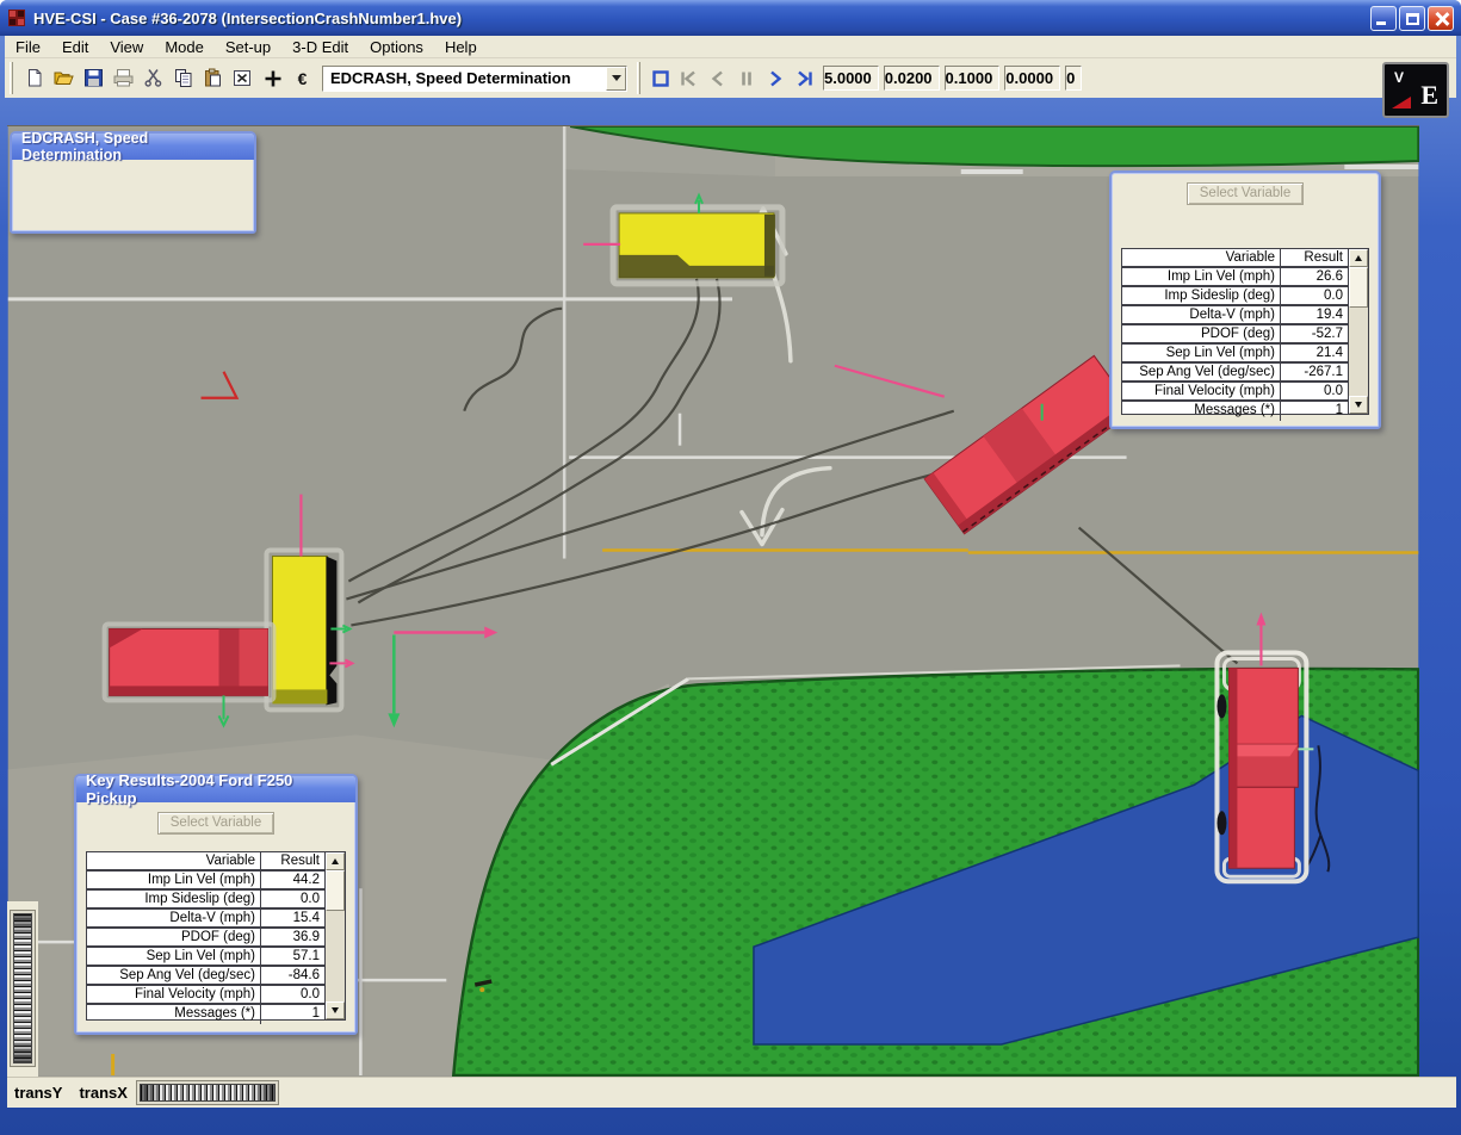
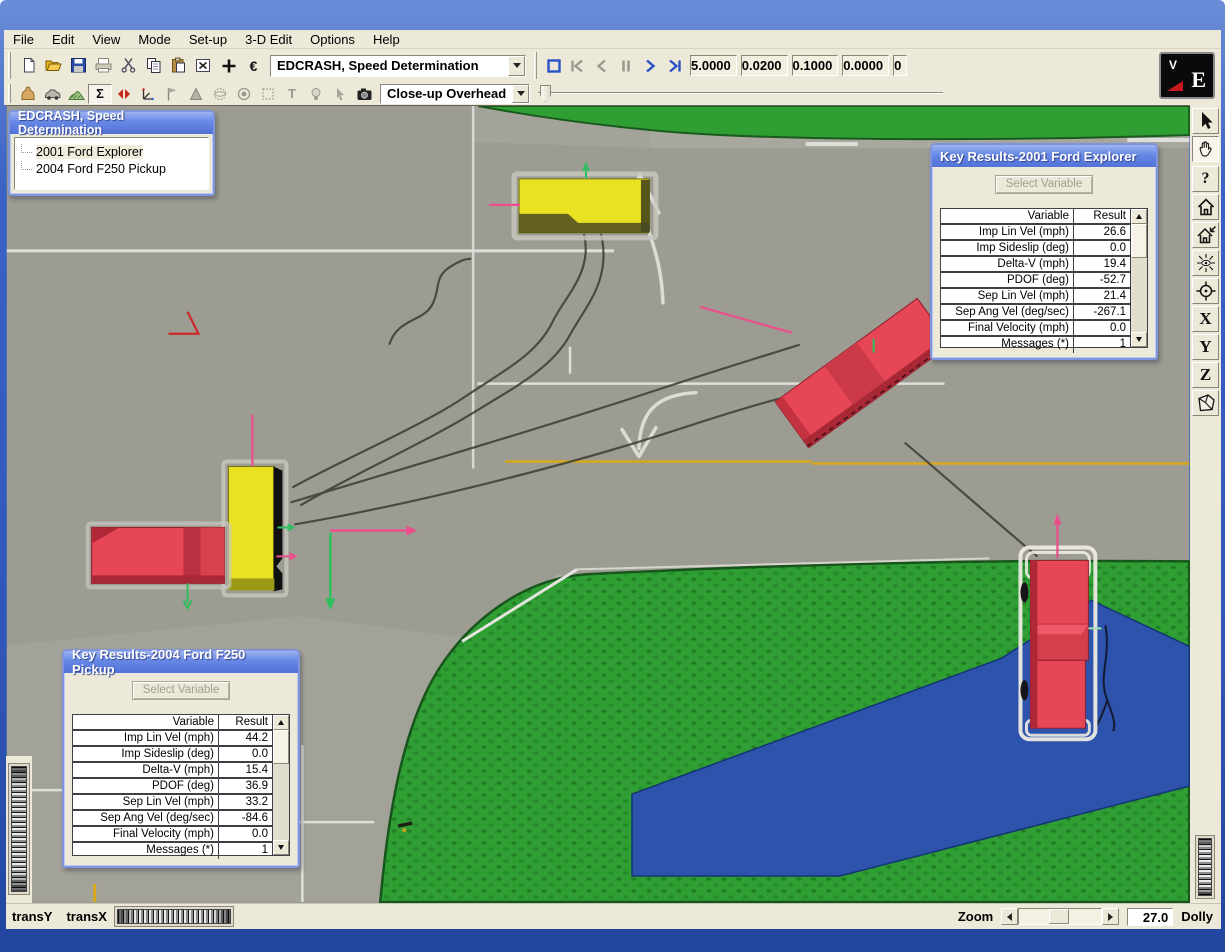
- HVE-CSI - Case #36-2078 (IntersectionCrashNumber1.hve)
  File
  Edit
  View
  Mode
  Set-up
  3-D Edit
  Options
  Help
  €
  EDCRASH, Speed Determination
  5.0000
  0.0200
  0.1000
  0.0000
  0
+ Σ
+ T
+ Close-up Overhead
  V
  E
+ ?
+ X
+ Y
+ Z
  transY
  transX
+ Zoom
+ 27.0
+ Dolly
  EDCRASH, Speed Determination
+ 2001 Ford Explorer
+ 2004 Ford F250 Pickup
+ Key Results-2001 Ford Explorer
  Select Variable
  Variable
  Result
  Imp Lin Vel (mph)
  26.6
  Imp Sideslip (deg)
  0.0
  Delta-V (mph)
  19.4
  PDOF (deg)
  -52.7
  Sep Lin Vel (mph)
  21.4
  Sep Ang Vel (deg/sec)
  -267.1
  Final Velocity (mph)
  0.0
  Messages (*)
  1
  Key Results-2004 Ford F250 Pickup
  Select Variable
  Variable
  Result
  Imp Lin Vel (mph)
  44.2
  Imp Sideslip (deg)
  0.0
  Delta-V (mph)
  15.4
  PDOF (deg)
  36.9
  Sep Lin Vel (mph)
- 57.1
+ 33.2
  Sep Ang Vel (deg/sec)
  -84.6
  Final Velocity (mph)
  0.0
  Messages (*)
  1
